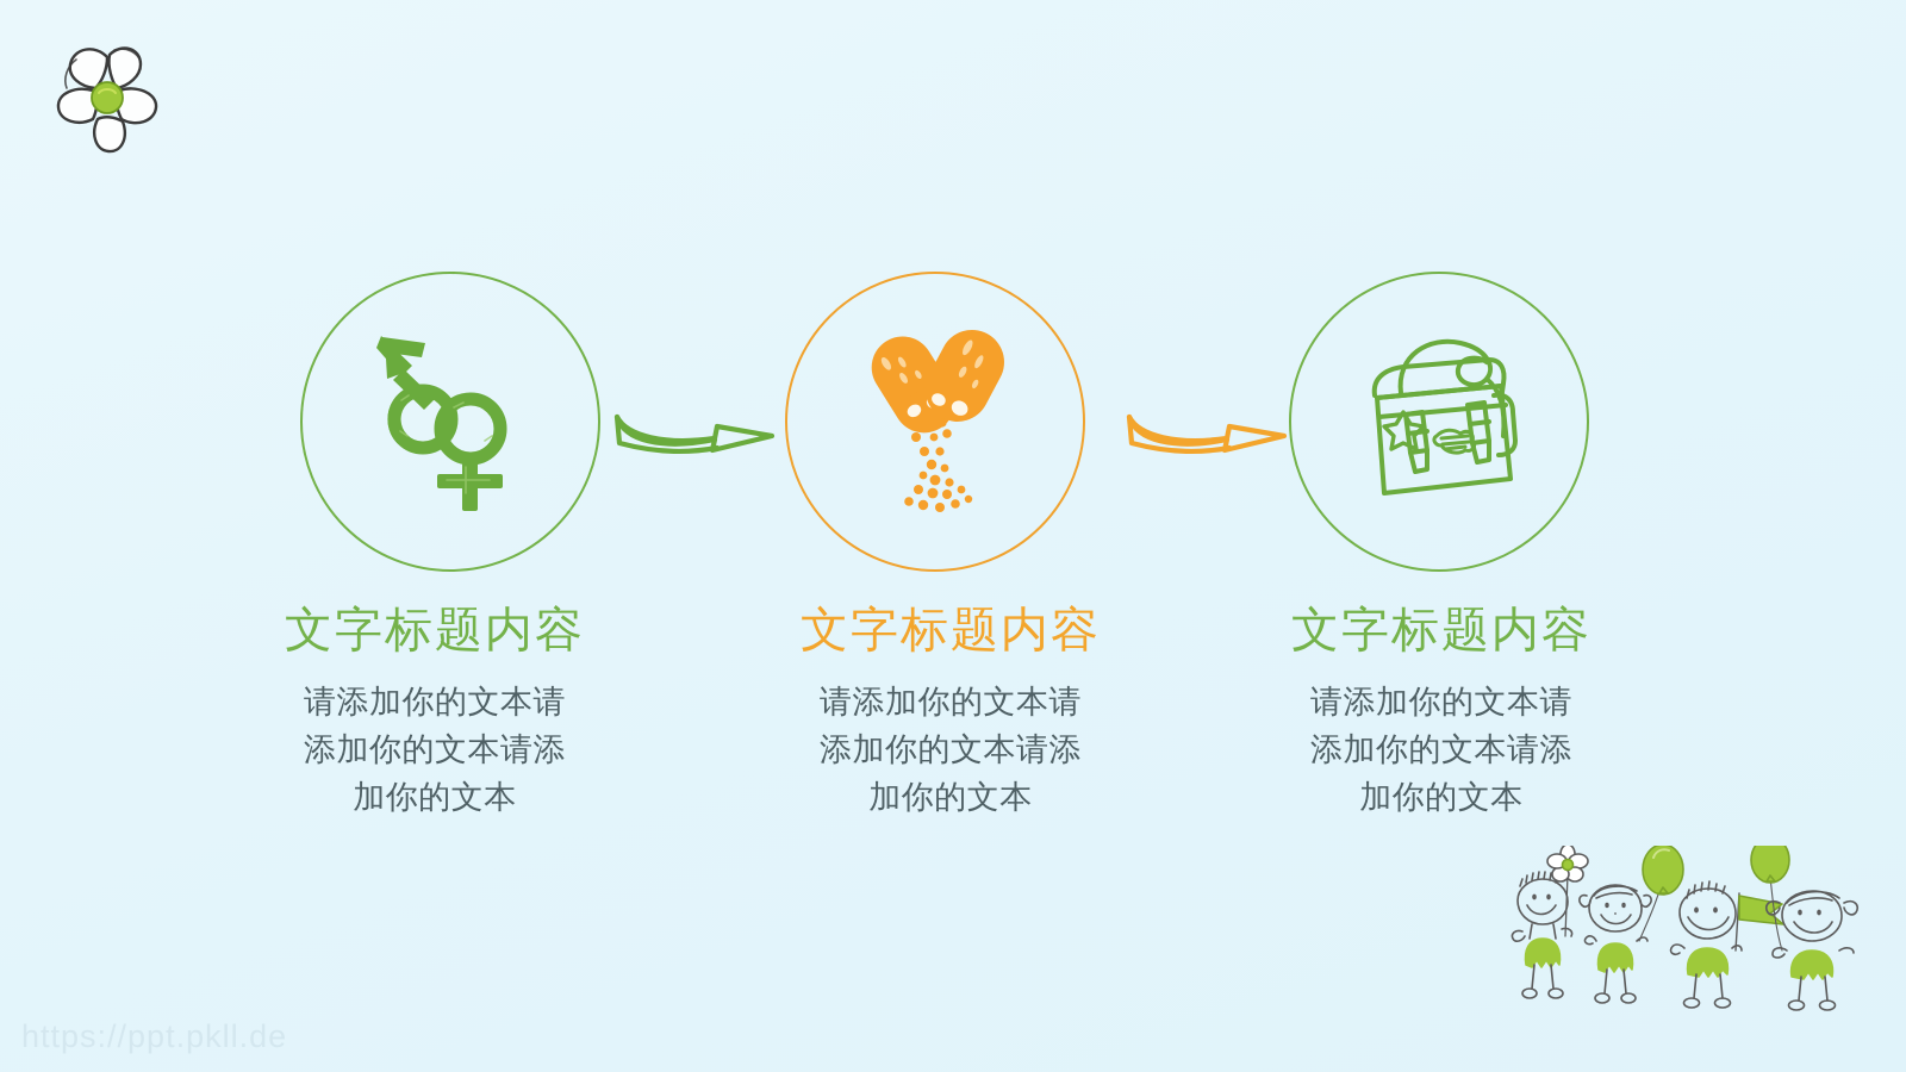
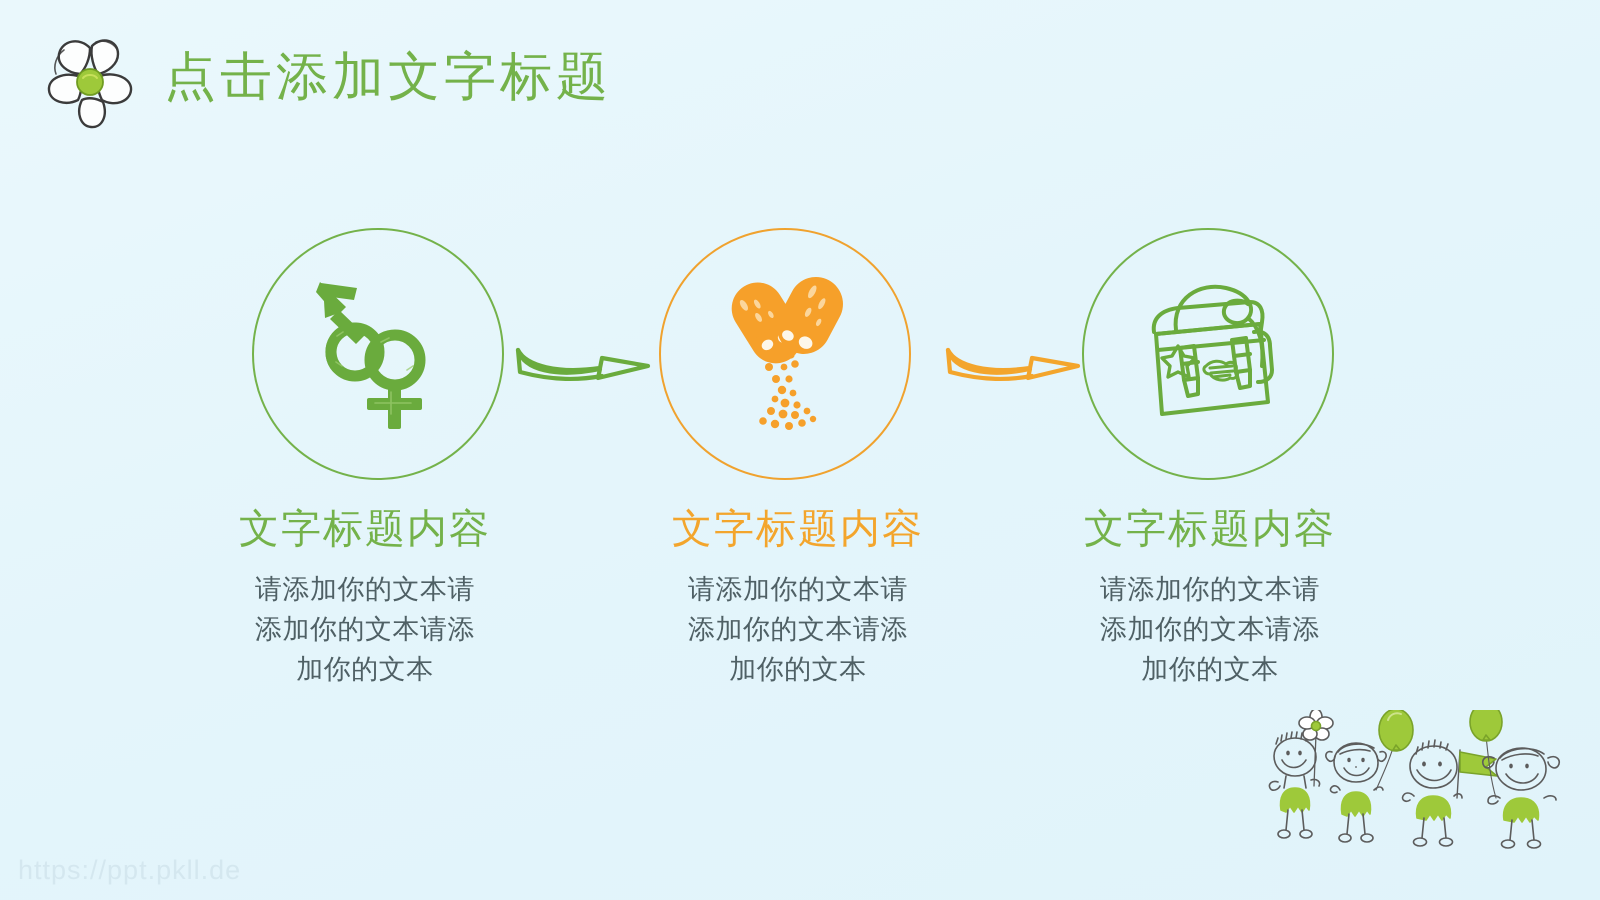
+ 点击添加文字标题
  文字标题内容
  请添加你的文本请
  添加你的文本请添
  加你的文本
  文字标题内容
  请添加你的文本请
  添加你的文本请添
  加你的文本
  文字标题内容
  请添加你的文本请
  添加你的文本请添
  加你的文本
